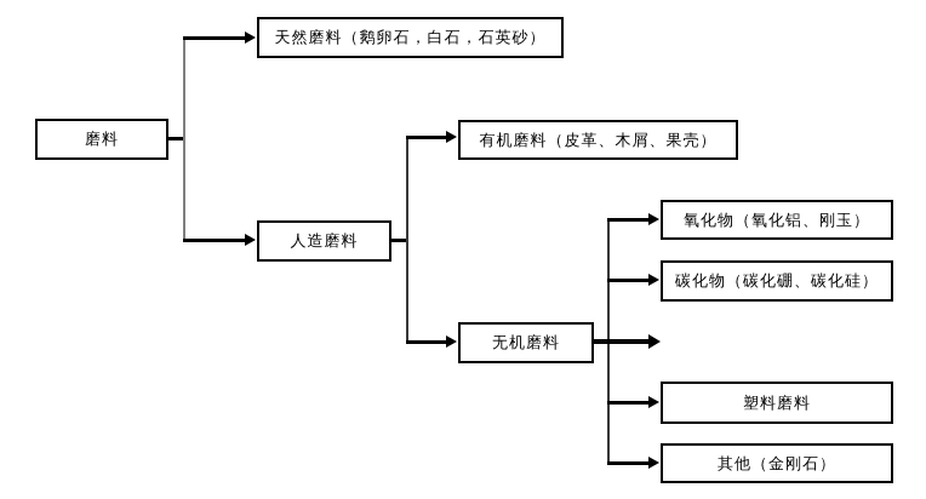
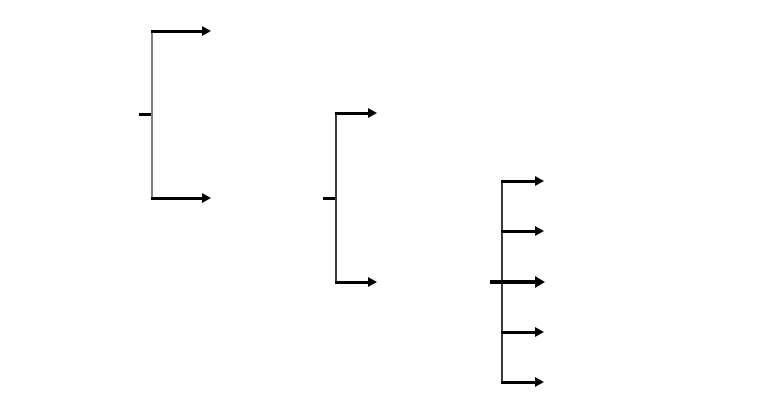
- 磨料
- 天然磨料（鹅卵石，白石，石英砂）
- 人造磨料
- 有机磨料（皮革、木屑、果壳）
- 无机磨料
- 氧化物（氧化铝、刚玉）
- 碳化物（碳化硼、碳化硅）
- 塑料磨料
- 其他（金刚石）
